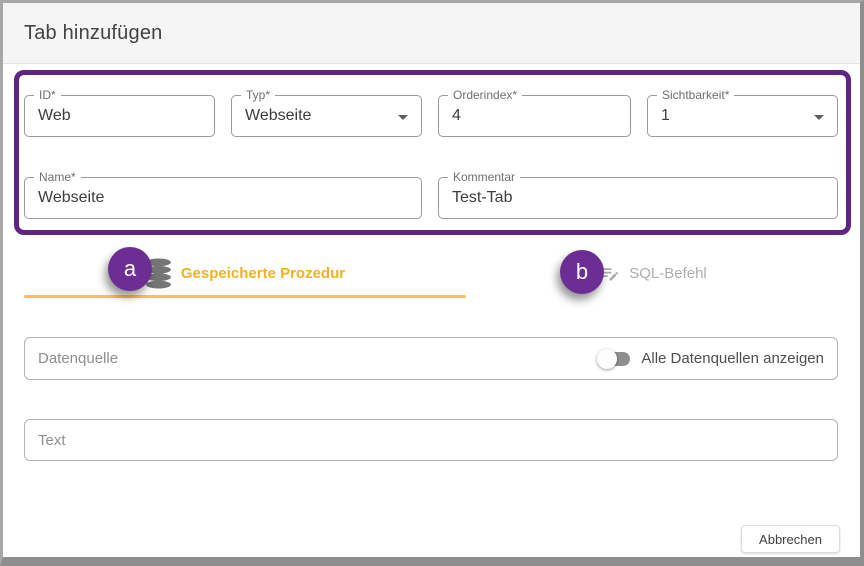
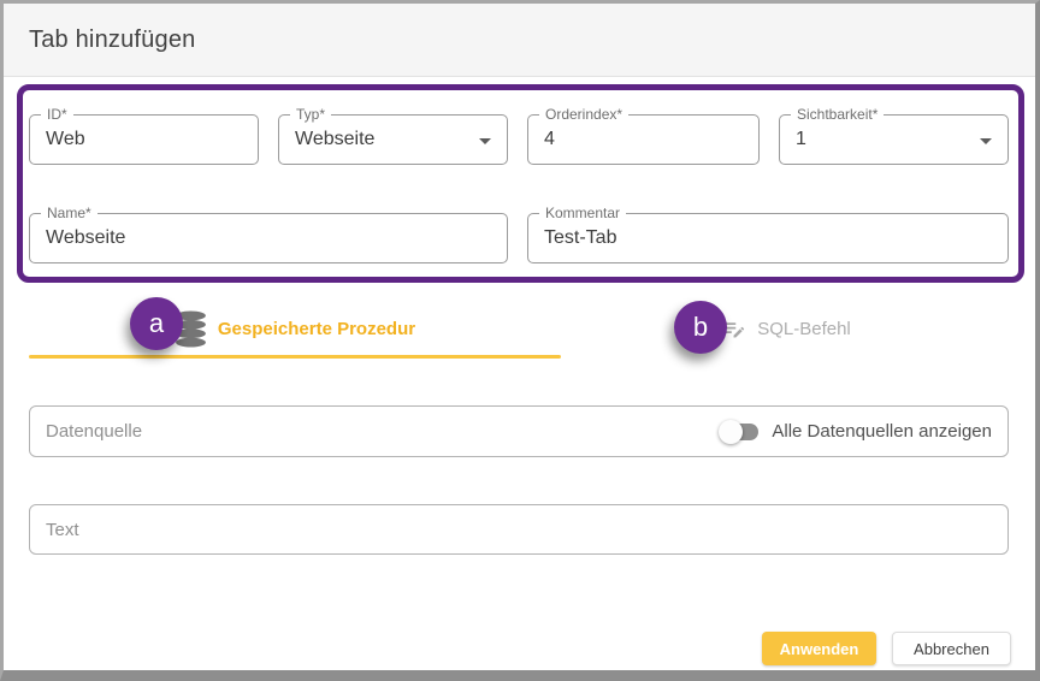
  Tab hinzufügen
  ID*
  Web
  Typ*
  Webseite
  Orderindex*
  4
  Sichtbarkeit*
  1
  Name*
  Webseite
  Kommentar
  Test-Tab
  Gespeicherte Prozedur
  SQL-Befehl
  a
  b
  Datenquelle
  Alle Datenquellen anzeigen
  Text
+ Anwenden
  Abbrechen
